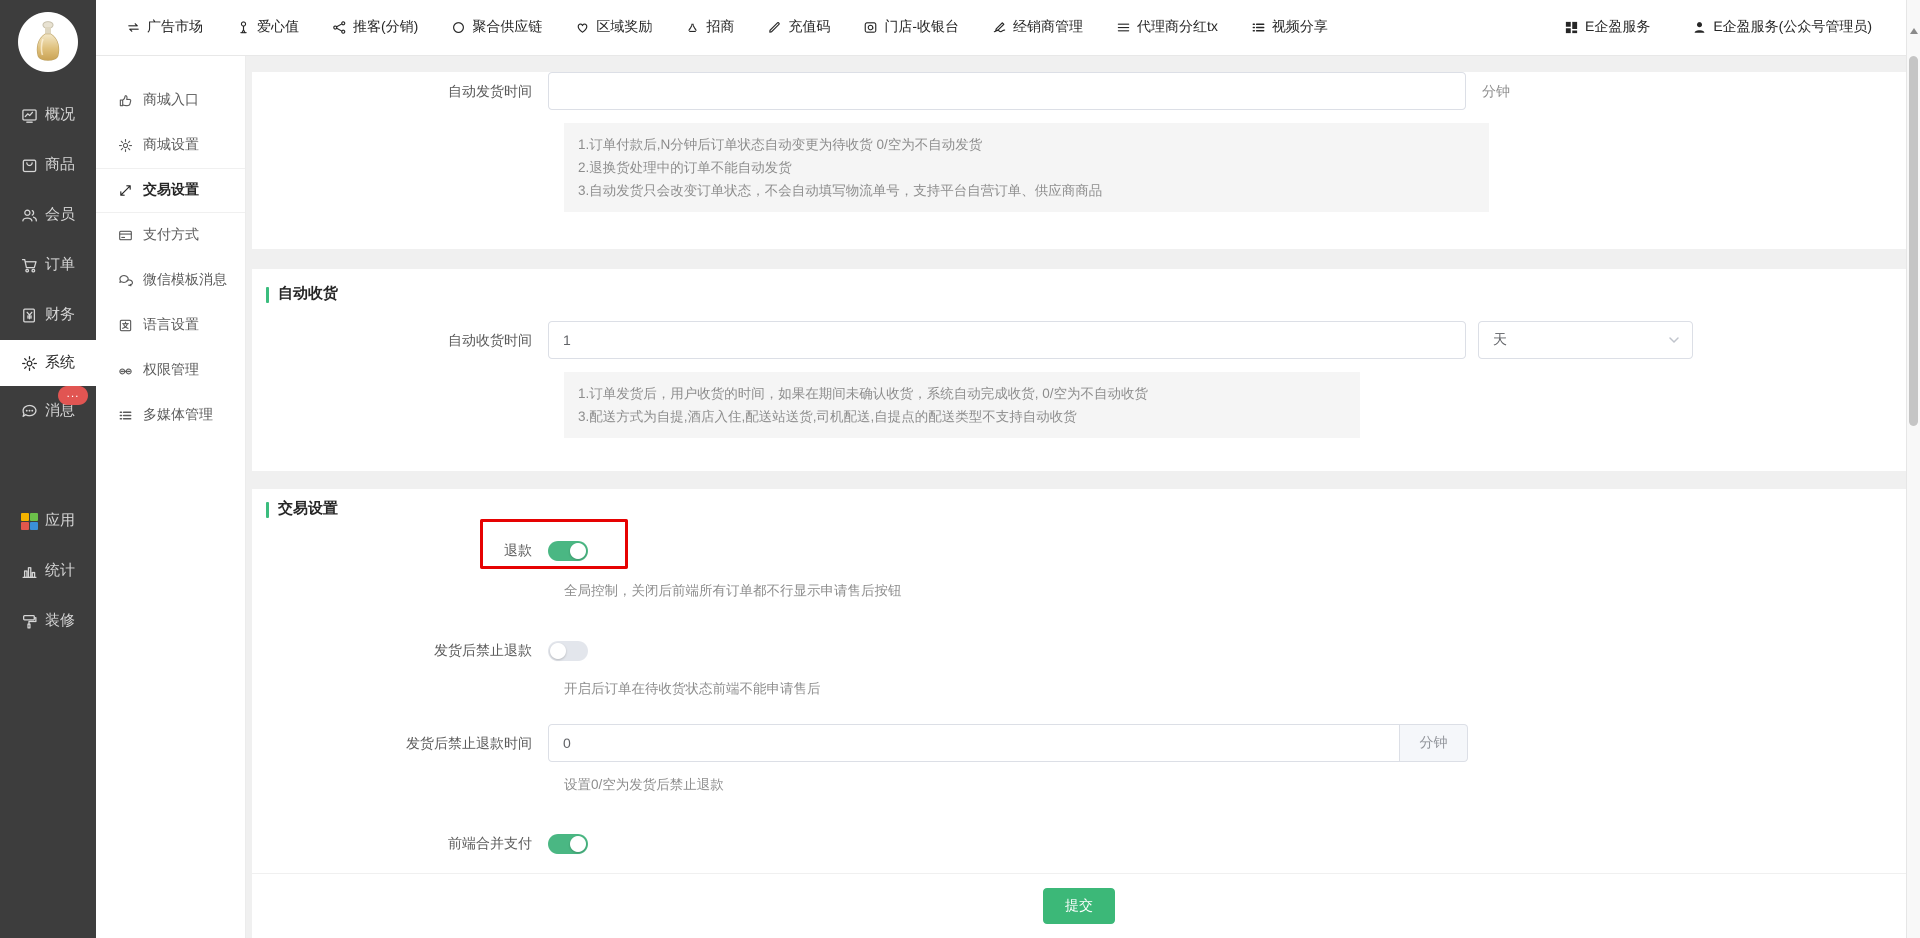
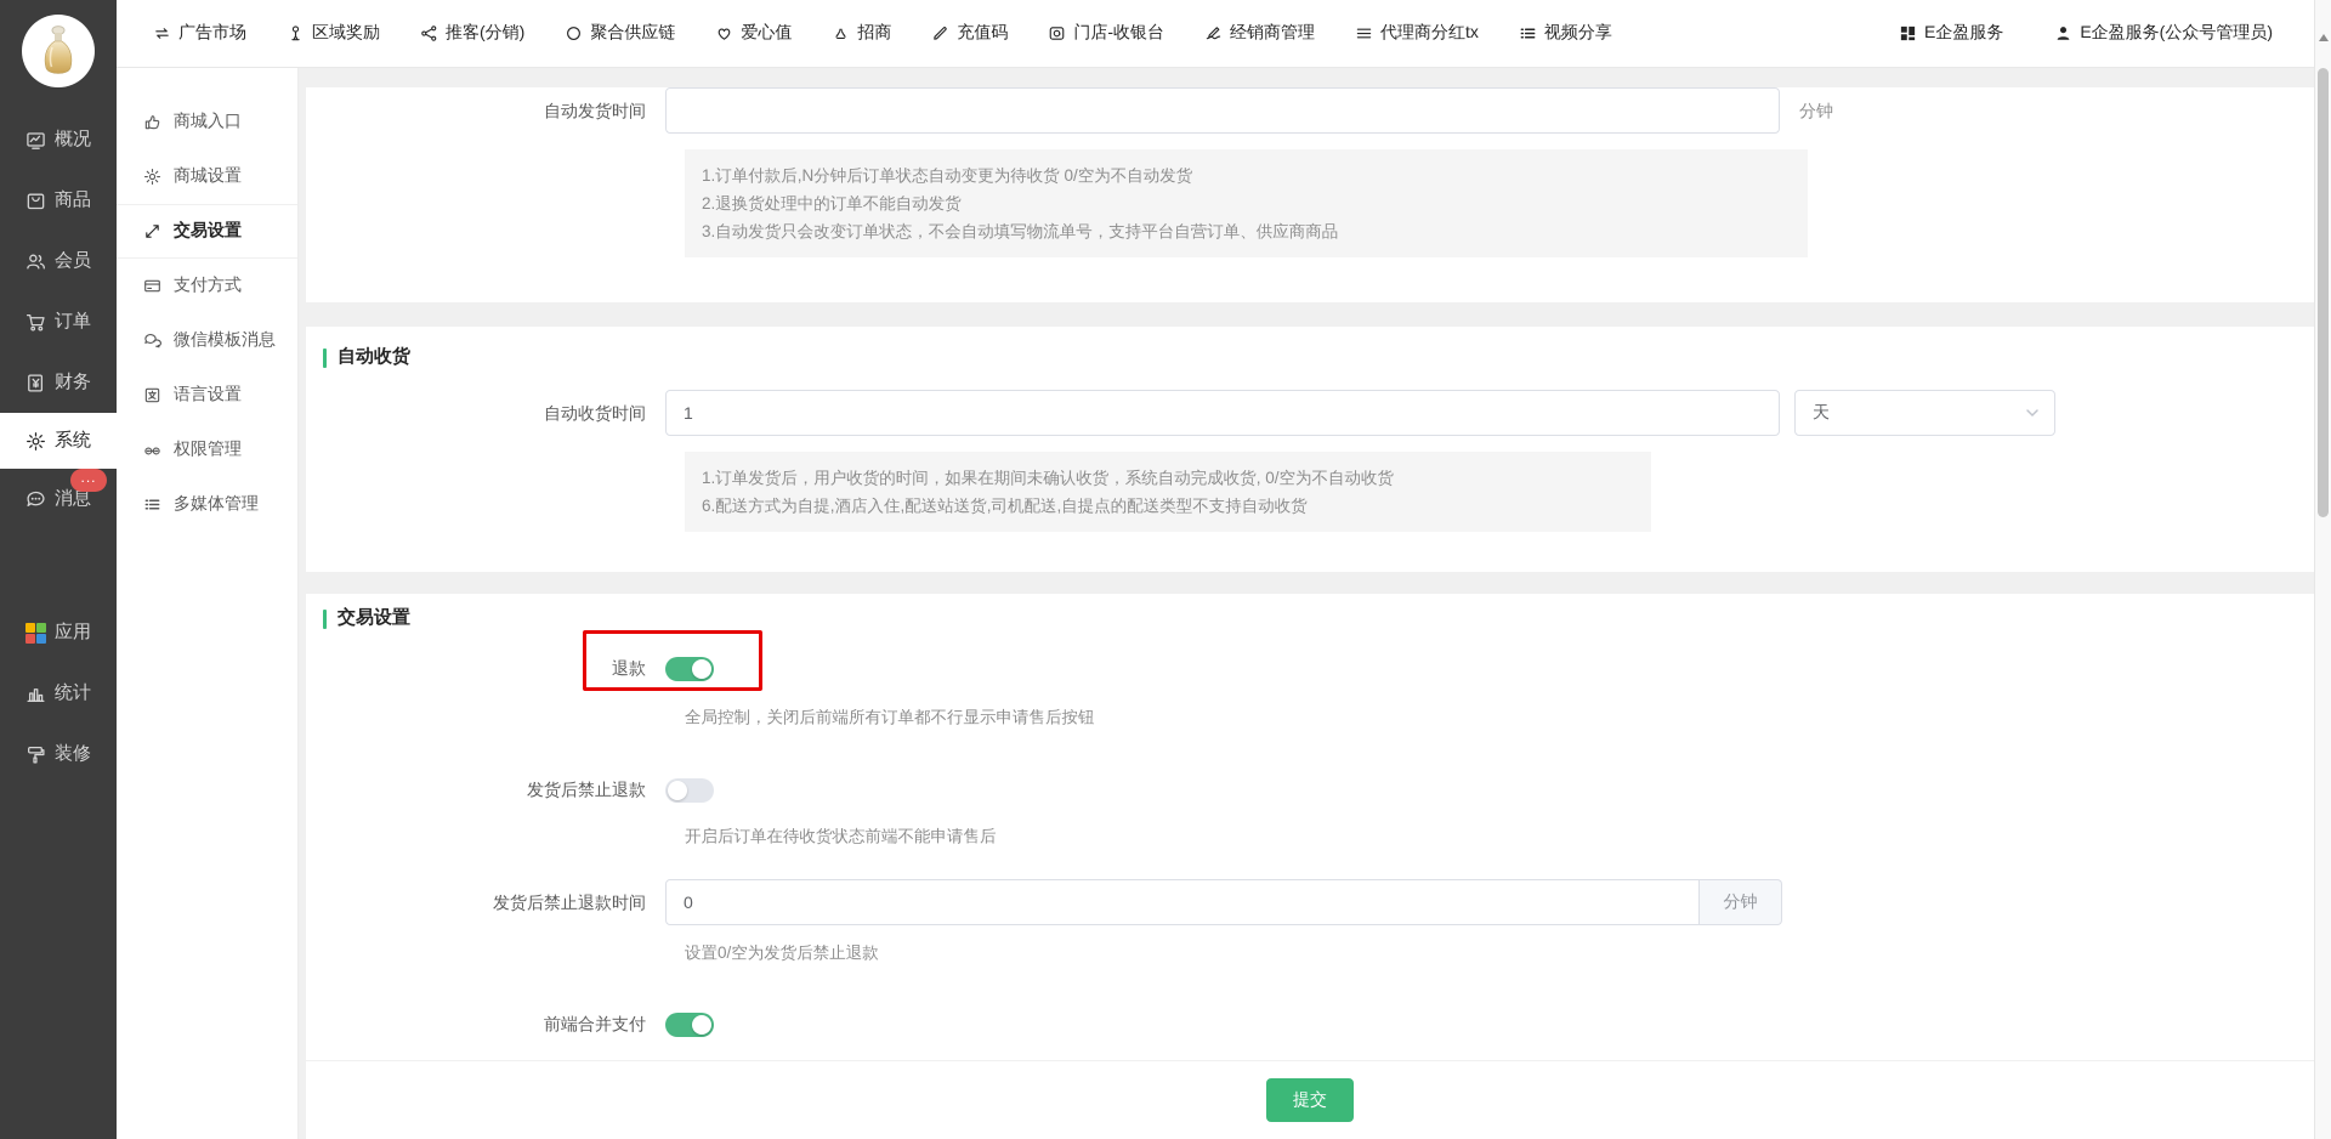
  概况
  商品
  会员
  订单
  财务
  系统
  ...
  消息
  应用
  统计
  装修
  广告市场
- 爱心值
+ 区域奖励
  推客(分销)
  聚合供应链
- 区域奖励
+ 爱心值
  招商
  充值码
  门店-收银台
  经销商管理
  代理商分红tx
  视频分享
  E企盈服务
  E企盈服务(公众号管理员)
  商城入口
  商城设置
  交易设置
  支付方式
  微信模板消息
  语言设置
  权限管理
  多媒体管理
  自动发货时间
  分钟
  1.订单付款后,N分钟后订单状态自动变更为待收货 0/空为不自动发货
  2.退换货处理中的订单不能自动发货
  3.自动发货只会改变订单状态，不会自动填写物流单号，支持平台自营订单、供应商商品
  自动收货
  自动收货时间
  1
  天
  1.订单发货后，用户收货的时间，如果在期间未确认收货，系统自动完成收货, 0/空为不自动收货
- 3.配送方式为自提,酒店入住,配送站送货,司机配送,自提点的配送类型不支持自动收货
+ 6.配送方式为自提,酒店入住,配送站送货,司机配送,自提点的配送类型不支持自动收货
  交易设置
  退款
  全局控制，关闭后前端所有订单都不行显示申请售后按钮
  发货后禁止退款
  开启后订单在待收货状态前端不能申请售后
  发货后禁止退款时间
  0
  分钟
  设置0/空为发货后禁止退款
  前端合并支付
  提交
